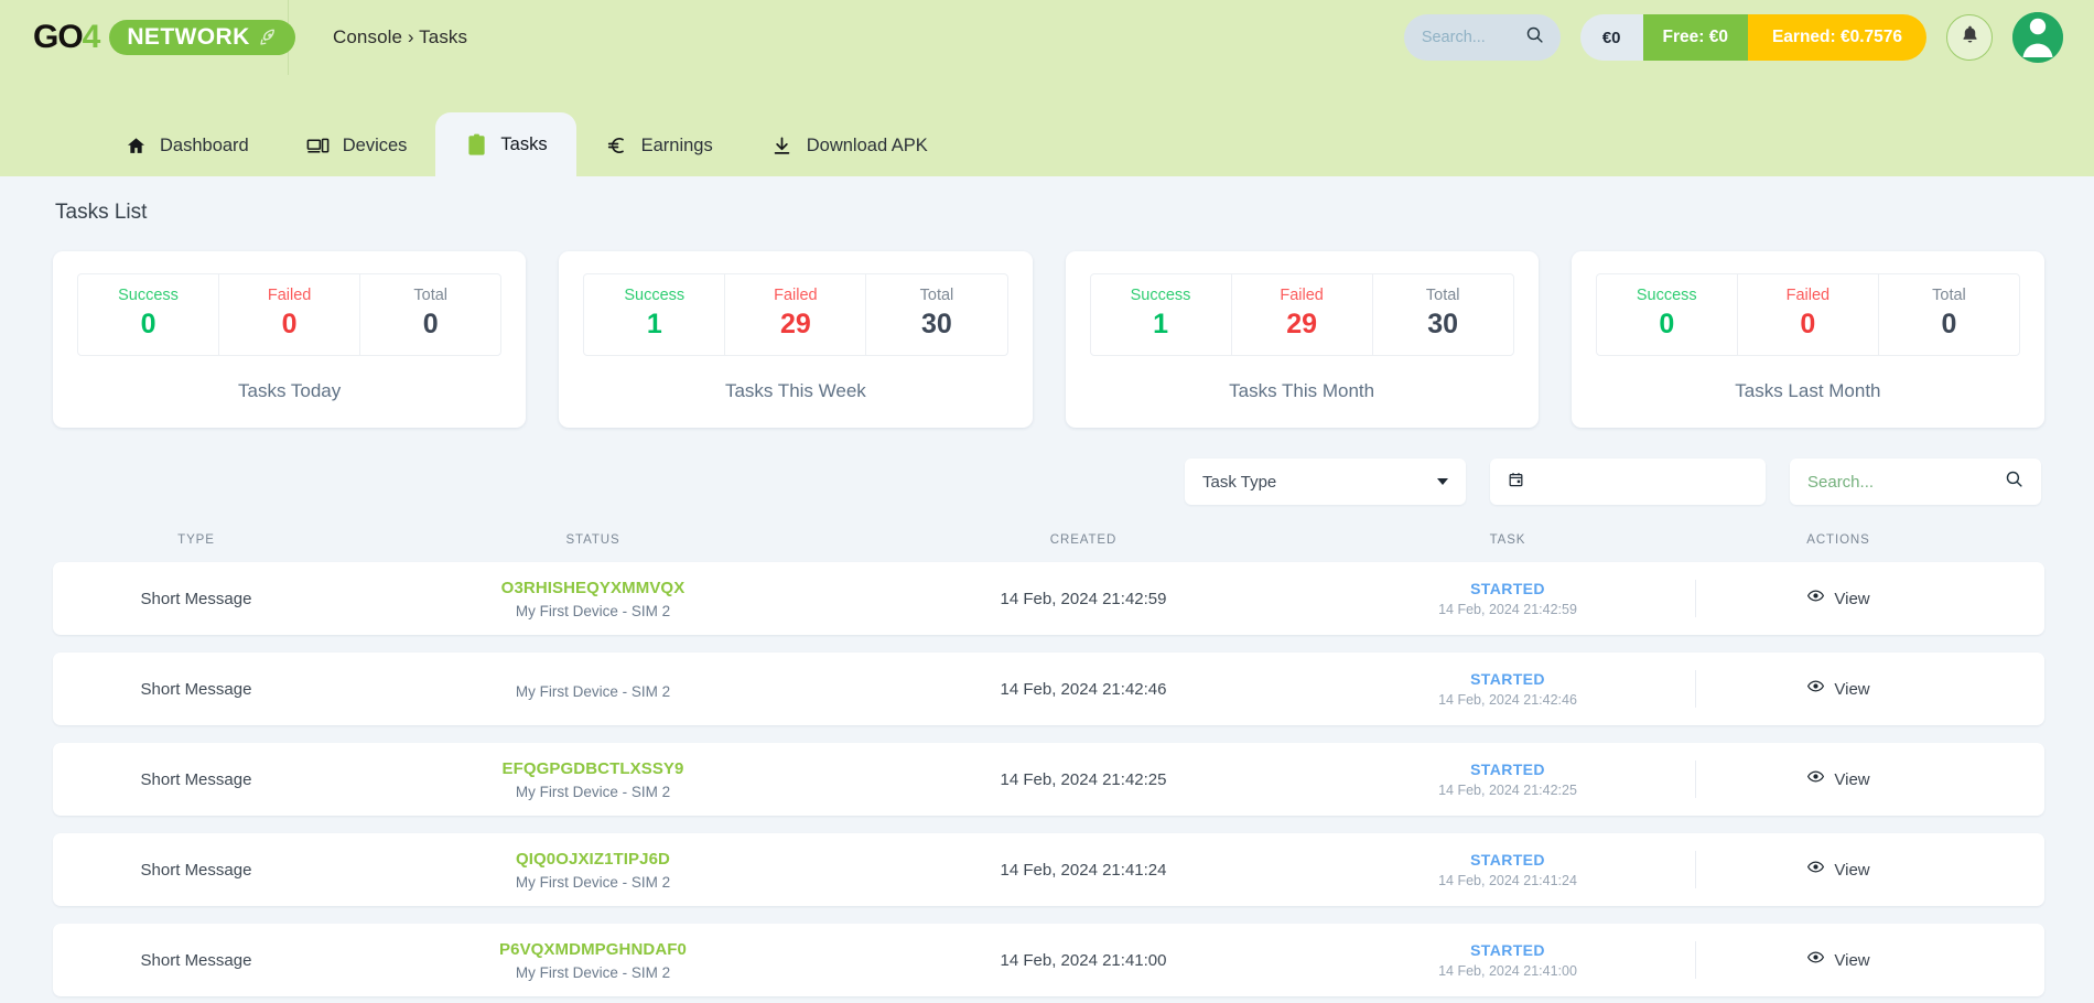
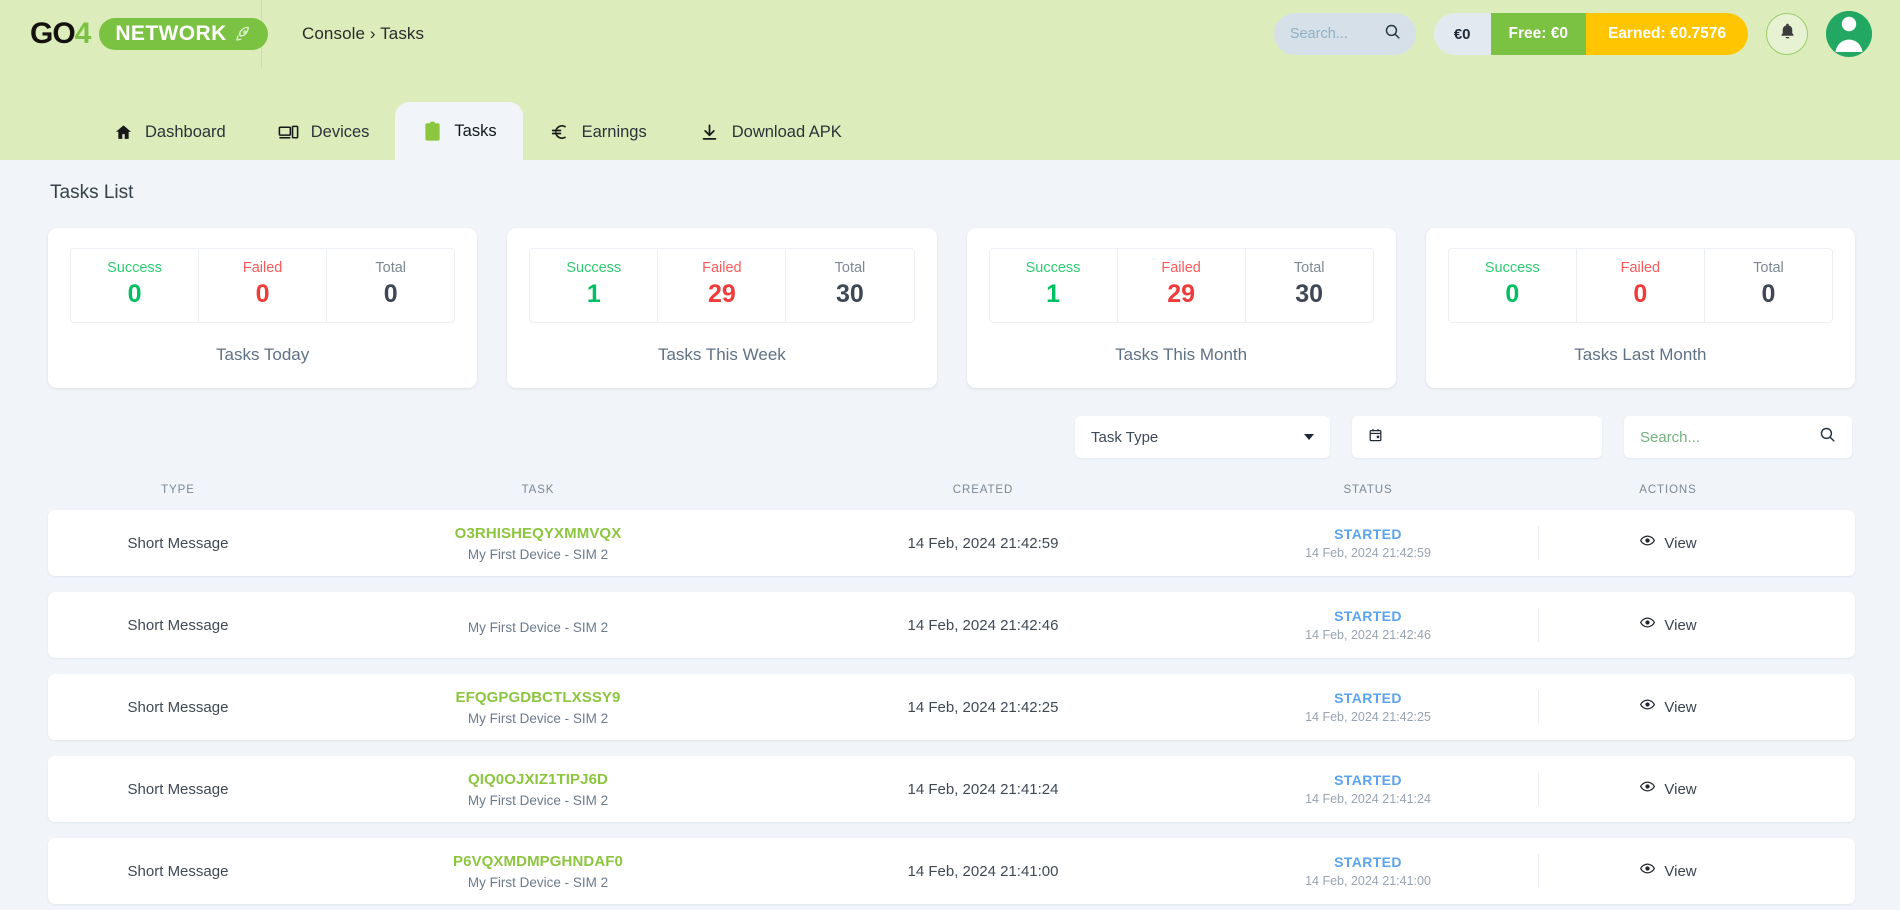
  GO4
  NETWORK
  Console › Tasks
  Search...
  €0
  Free: €0
  Earned: €0.7576
  Dashboard
  Devices
  Tasks
  Earnings
  Download APK
  Tasks List
  Success
  0
  Failed
  0
  Total
  0
  Tasks Today
  Success
  1
  Failed
  29
  Total
  30
  Tasks This Week
  Success
  1
  Failed
  29
  Total
  30
  Tasks This Month
  Success
  0
  Failed
  0
  Total
  0
  Tasks Last Month
  Task Type
  Search...
  TYPE
- STATUS
+ TASK
  CREATED
- TASK
+ STATUS
  ACTIONS
  Short Message
  O3RHISHEQYXMMVQX
  My First Device - SIM 2
  14 Feb, 2024 21:42:59
  STARTED
  14 Feb, 2024 21:42:59
  View
  Short Message
  My First Device - SIM 2
  14 Feb, 2024 21:42:46
  STARTED
  14 Feb, 2024 21:42:46
  View
  Short Message
  EFQGPGDBCTLXSSY9
  My First Device - SIM 2
  14 Feb, 2024 21:42:25
  STARTED
  14 Feb, 2024 21:42:25
  View
  Short Message
  QIQ0OJXIZ1TIPJ6D
  My First Device - SIM 2
  14 Feb, 2024 21:41:24
  STARTED
  14 Feb, 2024 21:41:24
  View
  Short Message
  P6VQXMDMPGHNDAF0
  My First Device - SIM 2
  14 Feb, 2024 21:41:00
  STARTED
  14 Feb, 2024 21:41:00
  View
